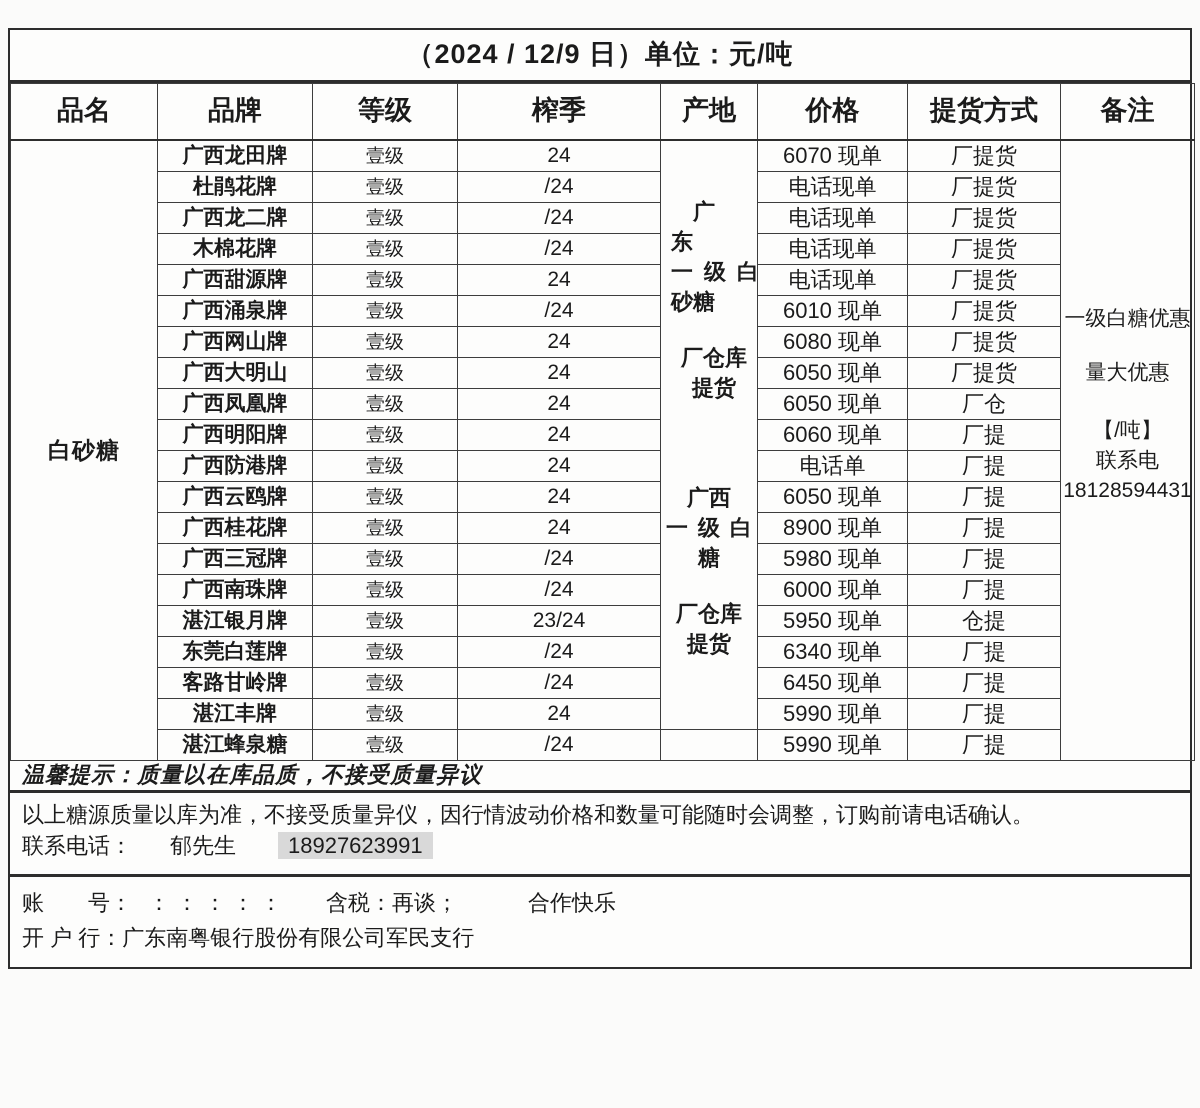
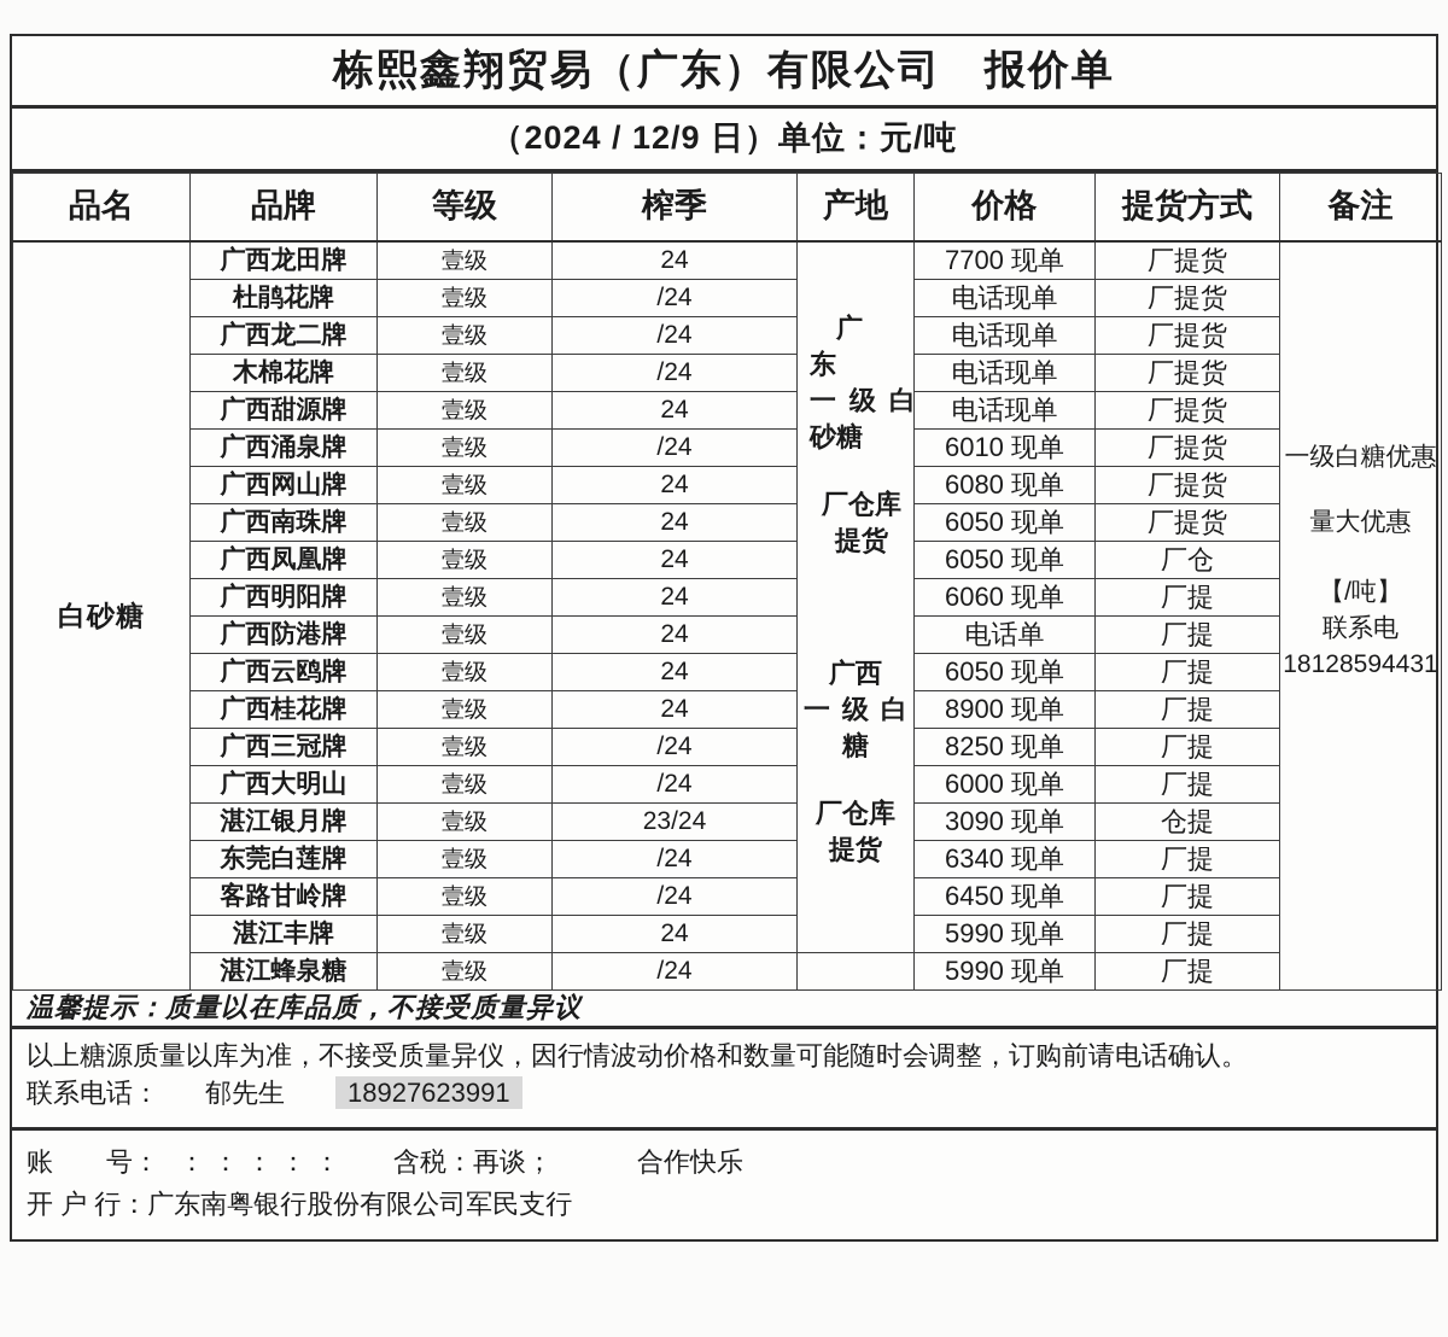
+ 栋熙鑫翔贸易（广东）有限公司 报价单
  （2024 / 12/9 日）单位：元/吨
  品名	品牌	等级	榨季	产地	价格	提货方式	备注
- 白砂糖	广西龙田牌	壹级	24	广 东 一级白 砂糖 厂仓库 提货 广西 一级白 糖 厂仓库 提货	6070 现单	厂提货	一级白糖优惠 量大优惠 【/吨】 联系电 18128594431
+ 白砂糖	广西龙田牌	壹级	24	广 东 一级白 砂糖 厂仓库 提货 广西 一级白 糖 厂仓库 提货	7700 现单	厂提货	一级白糖优惠 量大优惠 【/吨】 联系电 18128594431
  杜鹃花牌	壹级	/24	电话现单	厂提货
  广西龙二牌	壹级	/24	电话现单	厂提货
  木棉花牌	壹级	/24	电话现单	厂提货
  广西甜源牌	壹级	24	电话现单	厂提货
  广西涌泉牌	壹级	/24	6010 现单	厂提货
  广西网山牌	壹级	24	6080 现单	厂提货
- 广西大明山	壹级	24	6050 现单	厂提货
+ 广西南珠牌	壹级	24	6050 现单	厂提货
  广西凤凰牌	壹级	24	6050 现单	厂仓
  广西明阳牌	壹级	24	6060 现单	厂提
  广西防港牌	壹级	24	电话单	厂提
  广西云鸥牌	壹级	24	6050 现单	厂提
  广西桂花牌	壹级	24	8900 现单	厂提
- 广西三冠牌	壹级	/24	5980 现单	厂提
+ 广西三冠牌	壹级	/24	8250 现单	厂提
- 广西南珠牌	壹级	/24	6000 现单	厂提
+ 广西大明山	壹级	/24	6000 现单	厂提
- 湛江银月牌	壹级	23/24	5950 现单	仓提
+ 湛江银月牌	壹级	23/24	3090 现单	仓提
  东莞白莲牌	壹级	/24	6340 现单	厂提
  客路甘岭牌	壹级	/24	6450 现单	厂提
  湛江丰牌	壹级	24	5990 现单	厂提
  湛江蜂泉糖	壹级	/24		5990 现单	厂提
  温馨提示：质量以在库品质，不接受质量异议
  以上糖源质量以库为准，不接受质量异仪，因行情波动价格和数量可能随时会调整，订购前请电话确认。
  联系电话： 郁先生 18927623991
  账 号： ：：：：： 含税：再谈； 合作快乐
  开 户 行：广东南粤银行股份有限公司军民支行
